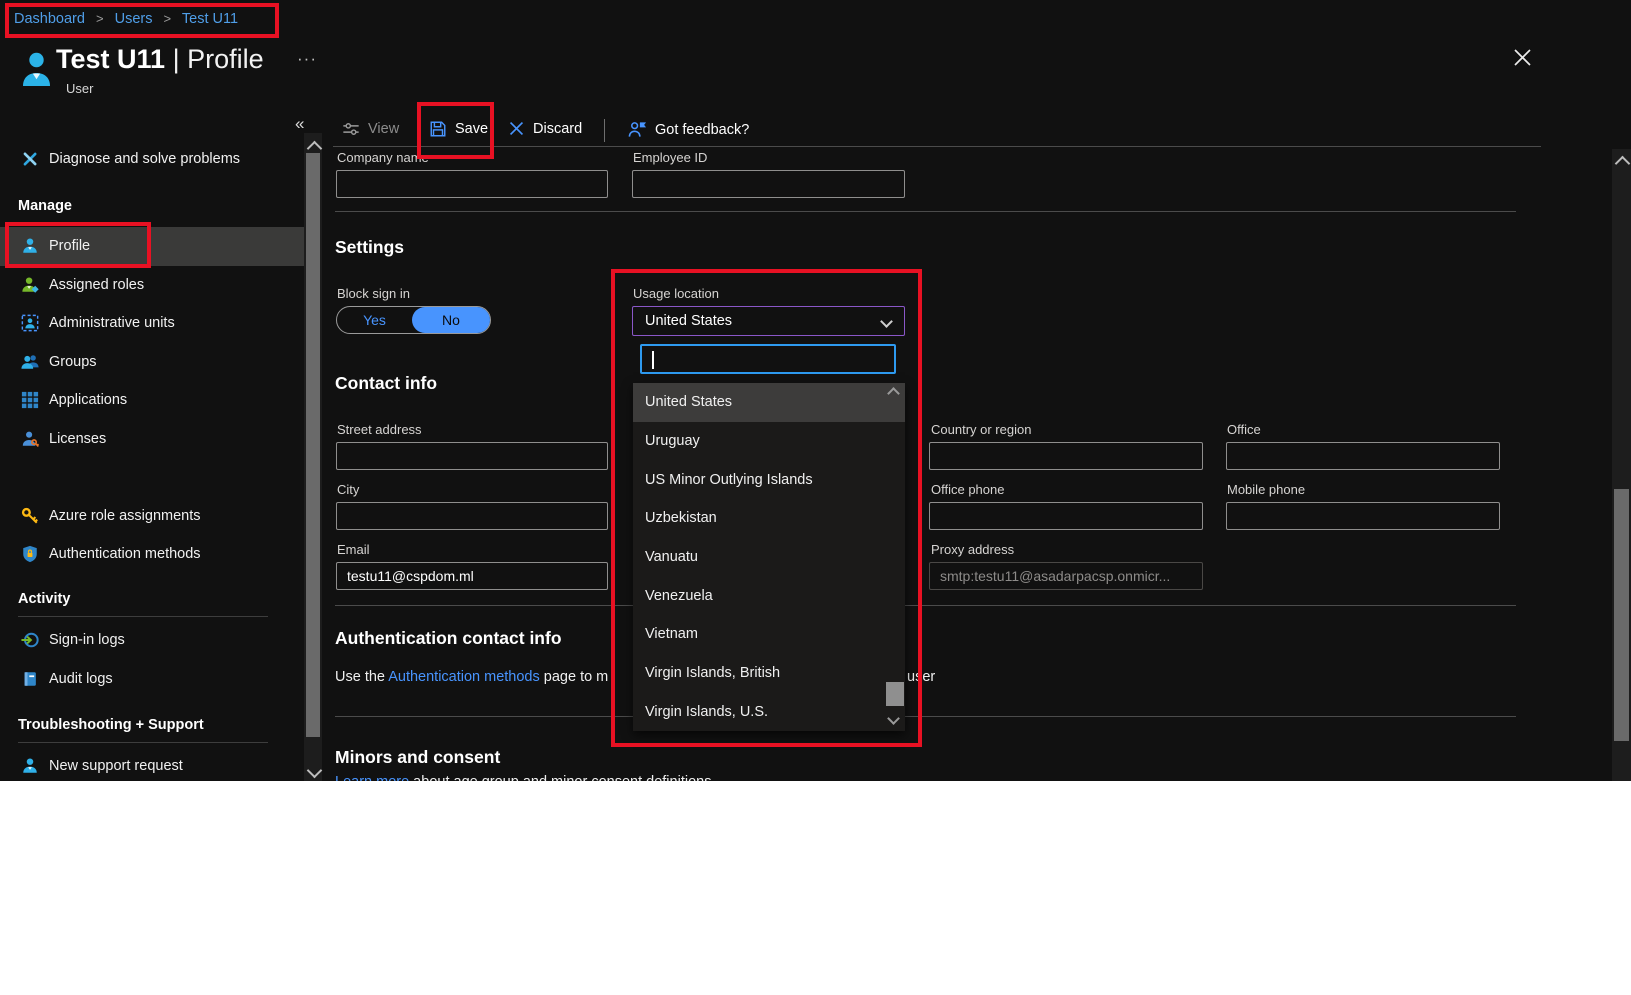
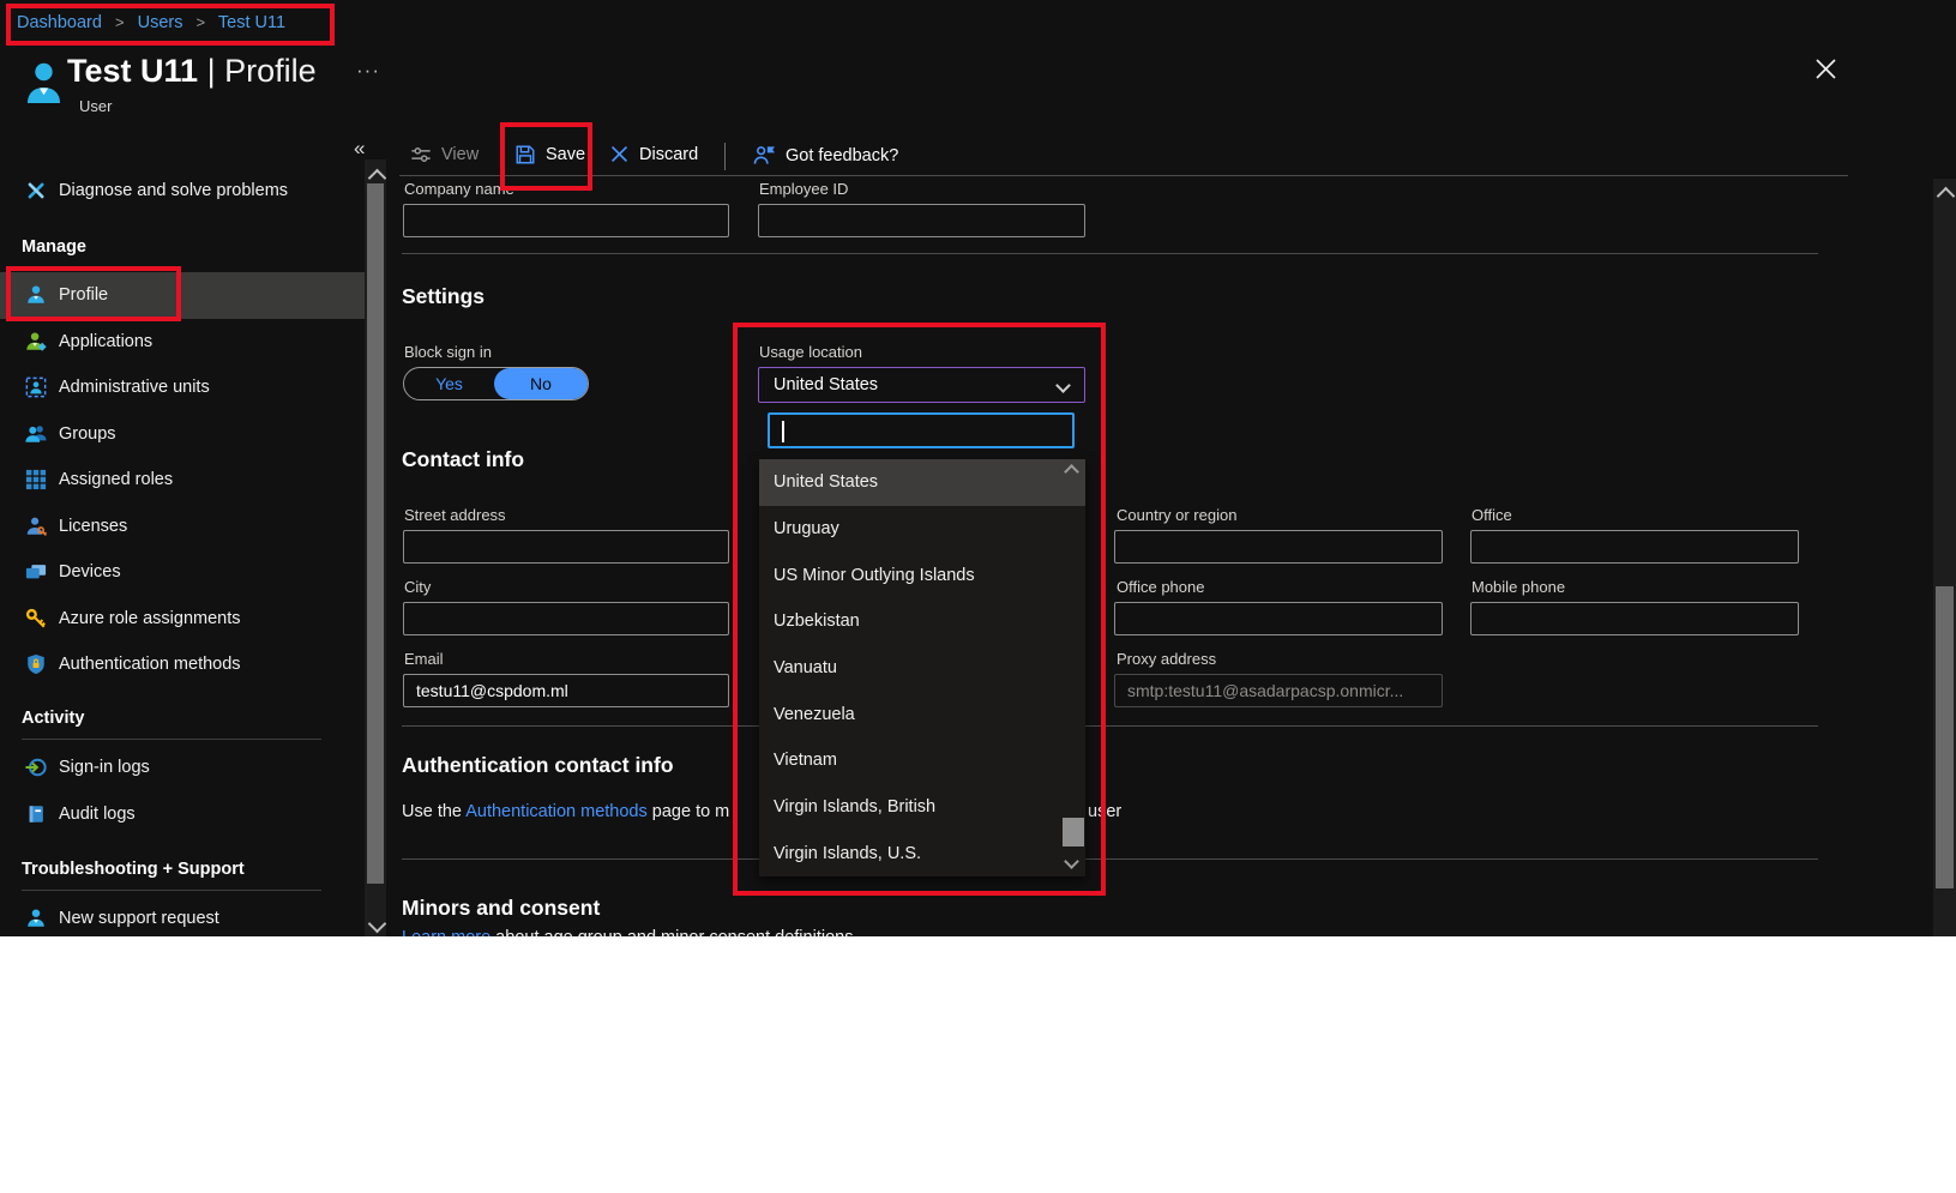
  Dashboard > Users > Test U11
  Test U11 | Profile
  ···
  User
  Diagnose and solve problems
  Manage
  Profile
- Assigned roles
+ Applications
  Administrative units
  Groups
- Applications
+ Assigned roles
  Licenses
+ Devices
  Azure role assignments
  Authentication methods
  Activity
  Sign-in logs
  Audit logs
  Troubleshooting + Support
  New support request
  «
  View
  Save
  Discard
  Got feedback?
  Company name
  Employee ID
  Settings
  Block sign in
  Yes
  No
  Usage location
  United States
  Contact info
  Street address
  City
  Email
  testu11@cspdom.ml
  Country or region
  Office
  Office phone
  Mobile phone
  Proxy address
  smtp:testu11@asadarpacsp.onmicr...
  Authentication contact info
  Use the Authentication methods page to m
  user
  Minors and consent
  United States
  Uruguay
  US Minor Outlying Islands
  Uzbekistan
  Vanuatu
  Venezuela
  Vietnam
  Virgin Islands, British
  Virgin Islands, U.S.
